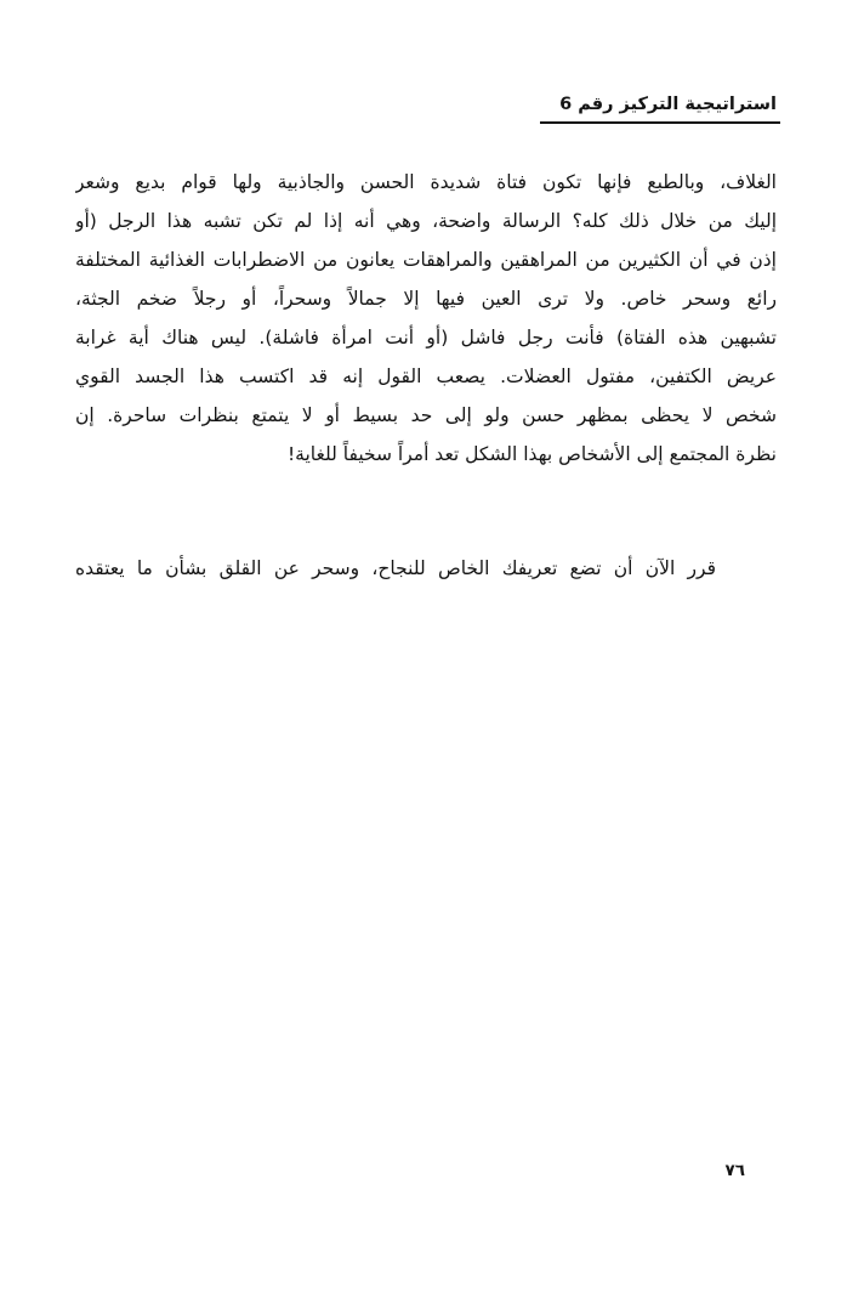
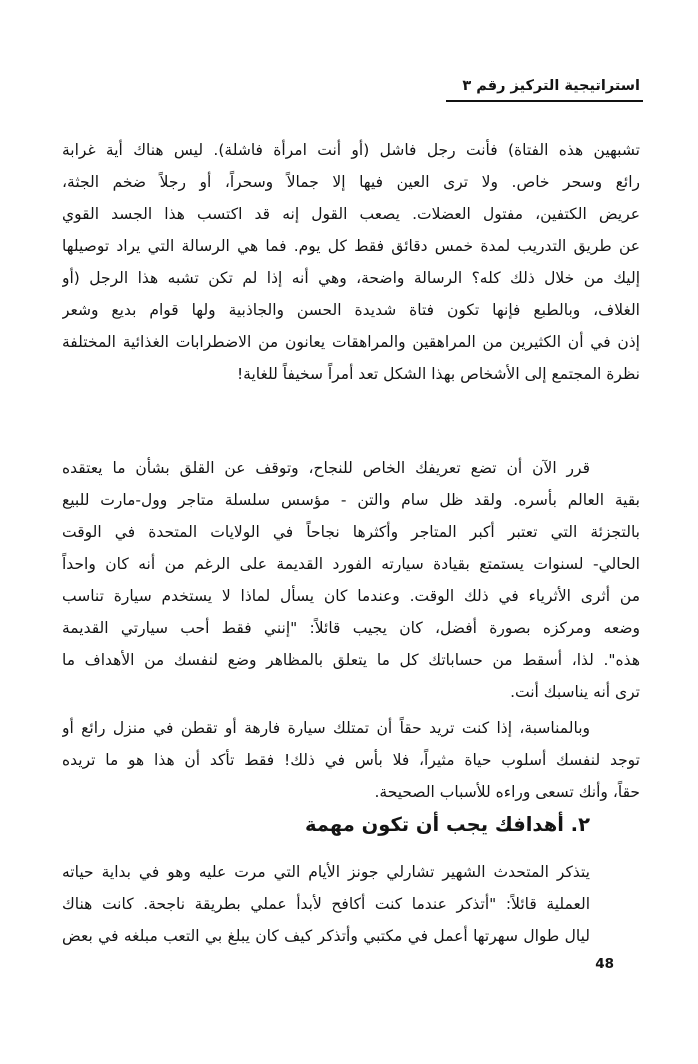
- استراتيجية التركيز رقم 6
+ استراتيجية التركيز رقم ٣
- الغلاف، وبالطبع فإنها تكون فتاة شديدة الحسن والجاذبية ولها قوام بديع وشعر
+ تشبهين هذه الفتاة) فأنت رجل فاشل (أو أنت امرأة فاشلة). ليس هناك أية غرابة
- إليك من خلال ذلك كله؟ الرسالة واضحة، وهي أنه إذا لم تكن تشبه هذا الرجل (أو
+ رائع وسحر خاص. ولا ترى العين فيها إلا جمالاً وسحراً، أو رجلاً ضخم الجثة،
- إذن في أن الكثيرين من المراهقين والمراهقات يعانون من الاضطرابات الغذائية المختلفة
+ عريض الكتفين، مفتول العضلات. يصعب القول إنه قد اكتسب هذا الجسد القوي
+ عن طريق التدريب لمدة خمس دقائق فقط كل يوم. فما هي الرسالة التي يراد توصيلها
- رائع وسحر خاص. ولا ترى العين فيها إلا جمالاً وسحراً، أو رجلاً ضخم الجثة،
+ إليك من خلال ذلك كله؟ الرسالة واضحة، وهي أنه إذا لم تكن تشبه هذا الرجل (أو
- تشبهين هذه الفتاة) فأنت رجل فاشل (أو أنت امرأة فاشلة). ليس هناك أية غرابة
+ الغلاف، وبالطبع فإنها تكون فتاة شديدة الحسن والجاذبية ولها قوام بديع وشعر
- عريض الكتفين، مفتول العضلات. يصعب القول إنه قد اكتسب هذا الجسد القوي
+ إذن في أن الكثيرين من المراهقين والمراهقات يعانون من الاضطرابات الغذائية المختلفة
- شخص لا يحظى بمظهر حسن ولو إلى حد بسيط أو لا يتمتع بنظرات ساحرة. إن
  نظرة المجتمع إلى الأشخاص بهذا الشكل تعد أمراً سخيفاً للغاية!
- قرر الآن أن تضع تعريفك الخاص للنجاح، وسحر عن القلق بشأن ما يعتقده
+ قرر الآن أن تضع تعريفك الخاص للنجاح، وتوقف عن القلق بشأن ما يعتقده
+ بقية العالم بأسره. ولقد ظل سام والتن - مؤسس سلسلة متاجر وول-مارت للبيع
+ بالتجزئة التي تعتبر أكبر المتاجر وأكثرها نجاحاً في الولايات المتحدة في الوقت
+ الحالي- لسنوات يستمتع بقيادة سيارته الفورد القديمة على الرغم من أنه كان واحداً
+ من أثرى الأثرياء في ذلك الوقت. وعندما كان يسأل لماذا لا يستخدم سيارة تناسب
+ وضعه ومركزه بصورة أفضل، كان يجيب قائلاً: "إنني فقط أحب سيارتي القديمة
+ هذه". لذا، أسقط من حساباتك كل ما يتعلق بالمظاهر وضع لنفسك من الأهداف ما
+ ترى أنه يناسبك أنت.
+ وبالمناسبة، إذا كنت تريد حقاً أن تمتلك سيارة فارهة أو تقطن في منزل رائع أو
+ توجد لنفسك أسلوب حياة مثيراً، فلا بأس في ذلك! فقط تأكد أن هذا هو ما تريده
+ حقاً، وأنك تسعى وراءه للأسباب الصحيحة.
+ ٢. أهدافك يجب أن تكون مهمة
+ يتذكر المتحدث الشهير تشارلي جونز الأيام التي مرت عليه وهو في بداية حياته
+ العملية قائلاً: "أتذكر عندما كنت أكافح لأبدأ عملي بطريقة ناجحة. كانت هناك
+ ليال طوال سهرتها أعمل في مكتبي وأتذكر كيف كان يبلغ بي التعب مبلغه في بعض
- ٧٦
+ 48
